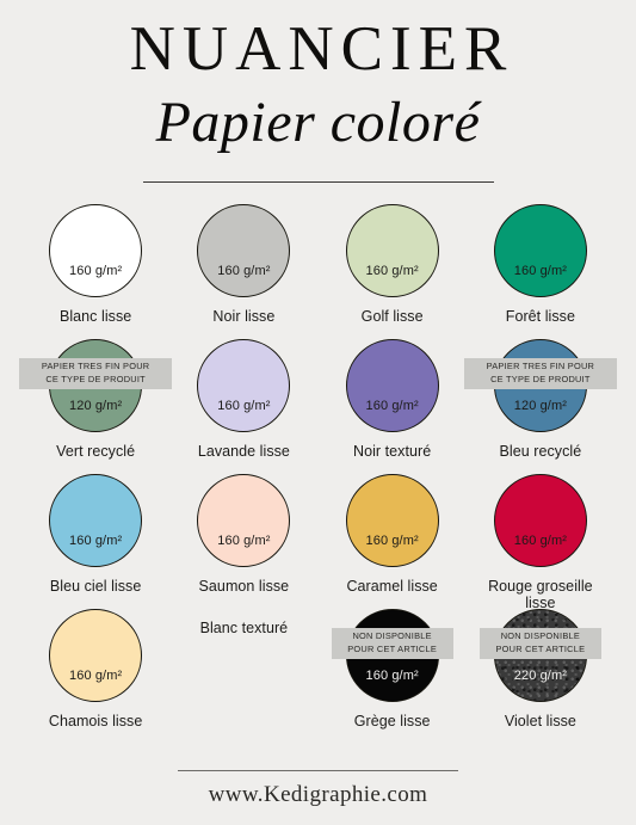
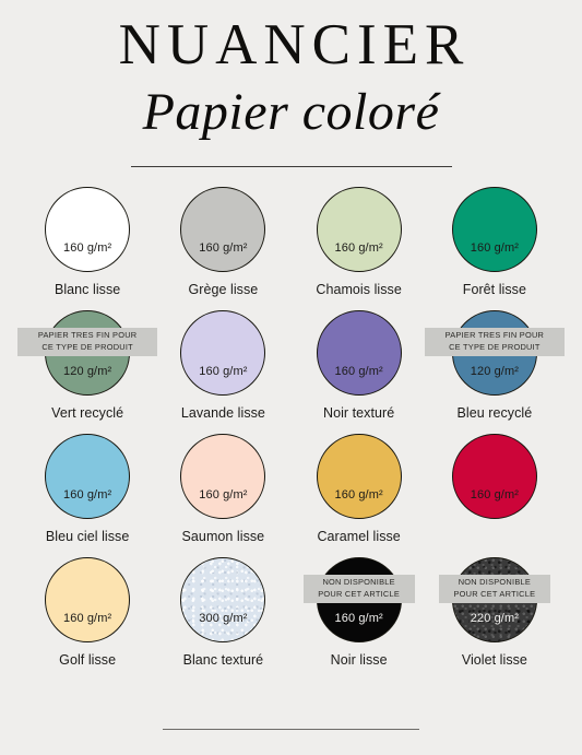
  NUANCIER
  Papier coloré
  160 g/m²
  Blanc lisse
  160 g/m²
- Noir lisse
+ Grège lisse
  160 g/m²
- Golf lisse
+ Chamois lisse
  160 g/m²
  Forêt lisse
  120 g/m²
  PAPIER TRES FIN POUR
  CE TYPE DE PRODUIT
  Vert recyclé
  160 g/m²
  Lavande lisse
  160 g/m²
  Noir texturé
  120 g/m²
  PAPIER TRES FIN POUR
  CE TYPE DE PRODUIT
  Bleu recyclé
  160 g/m²
  Bleu ciel lisse
  160 g/m²
  Saumon lisse
  160 g/m²
  Caramel lisse
  160 g/m²
- Rouge groseille lisse
  160 g/m²
- Chamois lisse
+ Golf lisse
+ 300 g/m²
  Blanc texturé
  160 g/m²
  NON DISPONIBLE
  POUR CET ARTICLE
- Grège lisse
+ Noir lisse
  220 g/m²
  NON DISPONIBLE
  POUR CET ARTICLE
  Violet lisse
- www.Kedigraphie.com
